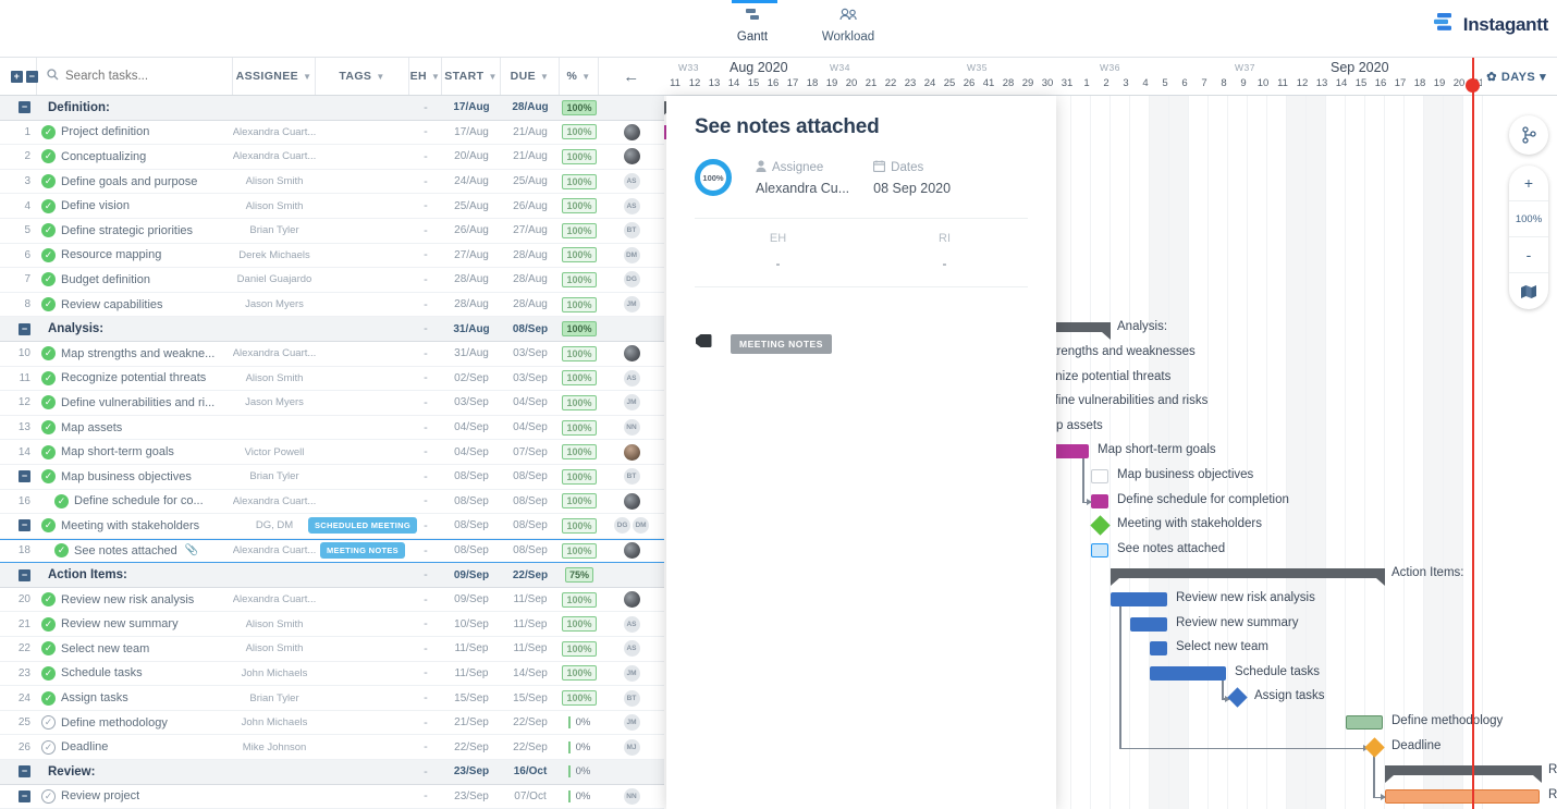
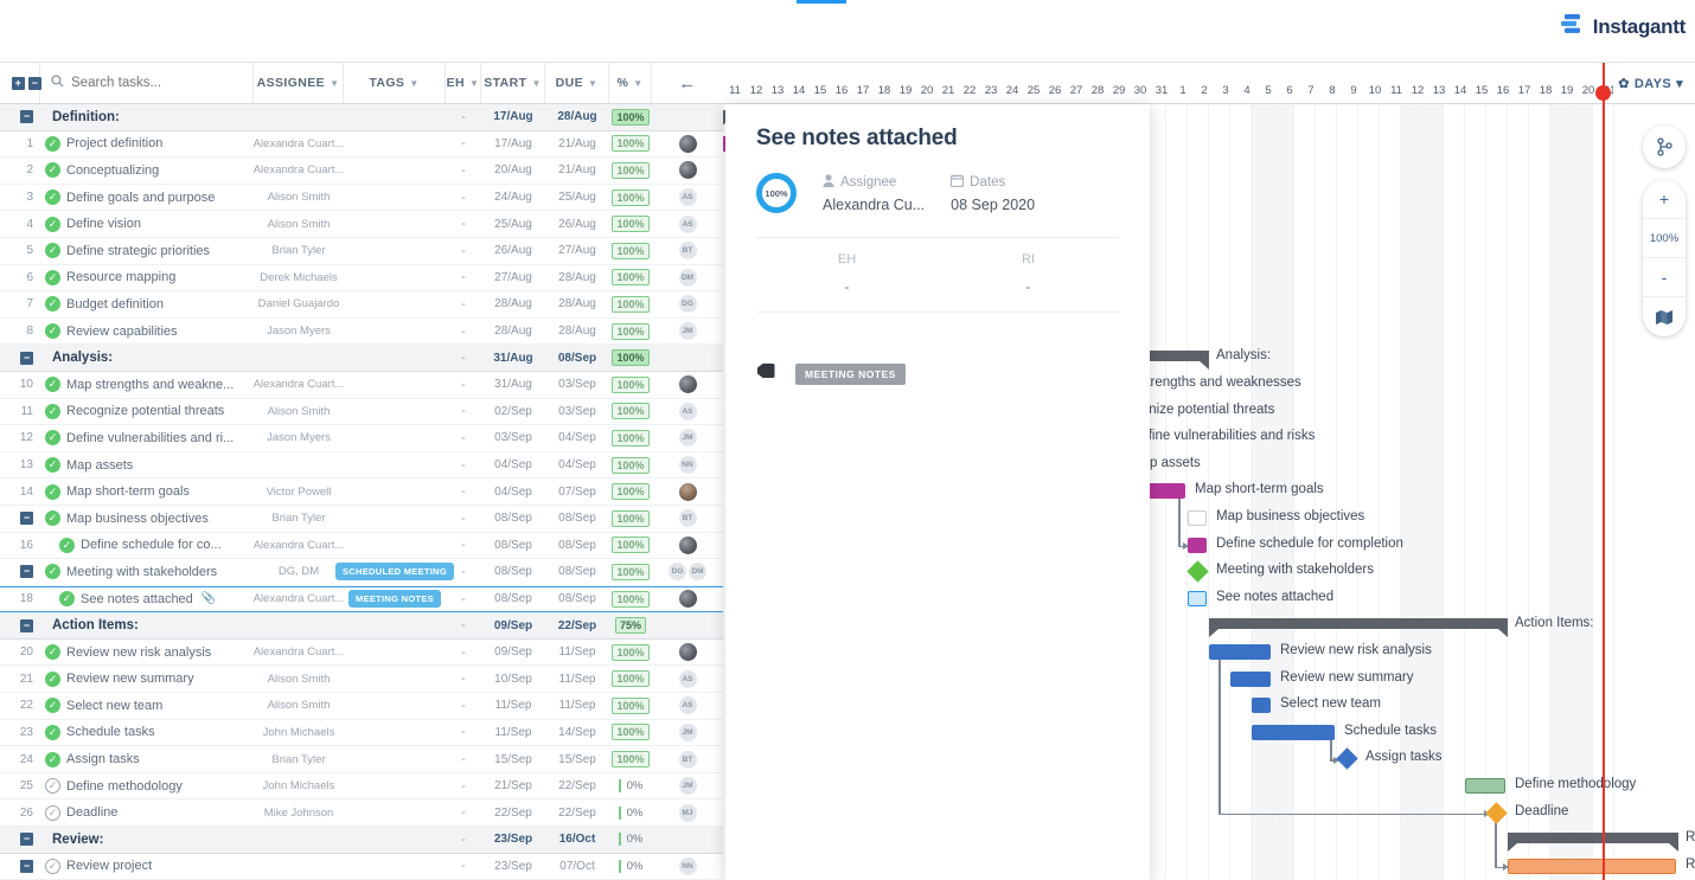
- Gantt
- Workload
  Instagantt
  +
  −
  Search tasks...
  ASSIGNEE
  ▼
  TAGS
  ▼
  EH
  ▼
  START
  ▼
  DUE
  ▼
  %
  ▼
  ←
  −
  Definition:
  -
  17/Aug
  28/Aug
  100%
  1
  ✓
  Project definition
  Alexandra Cuart...
  -
  17/Aug
  21/Aug
  100%
  2
  ✓
  Conceptualizing
  Alexandra Cuart...
  -
  20/Aug
  21/Aug
  100%
  3
  ✓
  Define goals and purpose
  Alison Smith
  -
  24/Aug
  25/Aug
  100%
  4
  ✓
  Define vision
  Alison Smith
  -
  25/Aug
  26/Aug
  100%
  5
  ✓
  Define strategic priorities
  Brian Tyler
  -
  26/Aug
  27/Aug
  100%
  6
  ✓
  Resource mapping
  Derek Michaels
  -
  27/Aug
  28/Aug
  100%
  7
  ✓
  Budget definition
  Daniel Guajardo
  -
  28/Aug
  28/Aug
  100%
  8
  ✓
  Review capabilities
  Jason Myers
  -
  28/Aug
  28/Aug
  100%
  −
  Analysis:
  -
  31/Aug
  08/Sep
  100%
  10
  ✓
  Map strengths and weakne...
  Alexandra Cuart...
  -
  31/Aug
  03/Sep
  100%
  11
  ✓
  Recognize potential threats
  Alison Smith
  -
  02/Sep
  03/Sep
  100%
  12
  ✓
  Define vulnerabilities and ri...
  Jason Myers
  -
  03/Sep
  04/Sep
  100%
  13
  ✓
  Map assets
  -
  04/Sep
  04/Sep
  100%
  14
  ✓
  Map short-term goals
  Victor Powell
  -
  04/Sep
  07/Sep
  100%
  −
  ✓
  Map business objectives
  Brian Tyler
  -
  08/Sep
  08/Sep
  100%
  16
  ✓
  Define schedule for co...
  Alexandra Cuart...
  -
  08/Sep
  08/Sep
  100%
  −
  ✓
  Meeting with stakeholders
  DG, DM
  SCHEDULED MEETING
  -
  08/Sep
  08/Sep
  100%
  18
  ✓
  See notes attached
  📎
  Alexandra Cuart...
  MEETING NOTES
  -
  08/Sep
  08/Sep
  100%
  −
  Action Items:
  -
  09/Sep
  22/Sep
  75%
  20
  ✓
  Review new risk analysis
  Alexandra Cuart...
  -
  09/Sep
  11/Sep
  100%
  21
  ✓
  Review new summary
  Alison Smith
  -
  10/Sep
  11/Sep
  100%
  22
  ✓
  Select new team
  Alison Smith
  -
  11/Sep
  11/Sep
  100%
  23
  ✓
  Schedule tasks
  John Michaels
  -
  11/Sep
  14/Sep
  100%
  24
  ✓
  Assign tasks
  Brian Tyler
  -
  15/Sep
  15/Sep
  100%
  25
  ✓
  Define methodology
  John Michaels
  -
  21/Sep
  22/Sep
  0%
  26
  ✓
  Deadline
  Mike Johnson
  -
  22/Sep
  22/Sep
  0%
  −
  Review:
  -
  23/Sep
  16/Oct
  0%
  −
  ✓
  Review project
  -
  23/Sep
  07/Oct
  0%
- W33
- W34
- W35
- W36
- W37
- Aug 2020
- Sep 2020
  11
  12
  13
  14
  15
  16
  17
  18
  19
  20
  21
  22
  23
  24
  25
  26
- 41
+ 27
  28
  29
  30
  31
  1
  2
  3
  4
  5
  6
  7
  8
  9
  10
  11
  12
  13
  14
  15
  16
  17
  18
  19
  20
  Analysis:
  rengths and weaknesses
  nize potential threats
  fine vulnerabilities and risks
  p assets
  Map short-term goals
  Map business objectives
  Define schedule for completion
  Meeting with stakeholders
  See notes attached
  Action Items:
  Review new risk analysis
  Review new summary
  Select new team
  Schedule tasks
  Assign tasks
  Define methodology
  Deadline
  ✿
  DAYS
  ▾
  +
  100%
  -
  See notes attached
  100%
  Assignee
  Alexandra Cu...
  Dates
  08 Sep 2020
  EH
  -
  RI
  -
  MEETING NOTES
